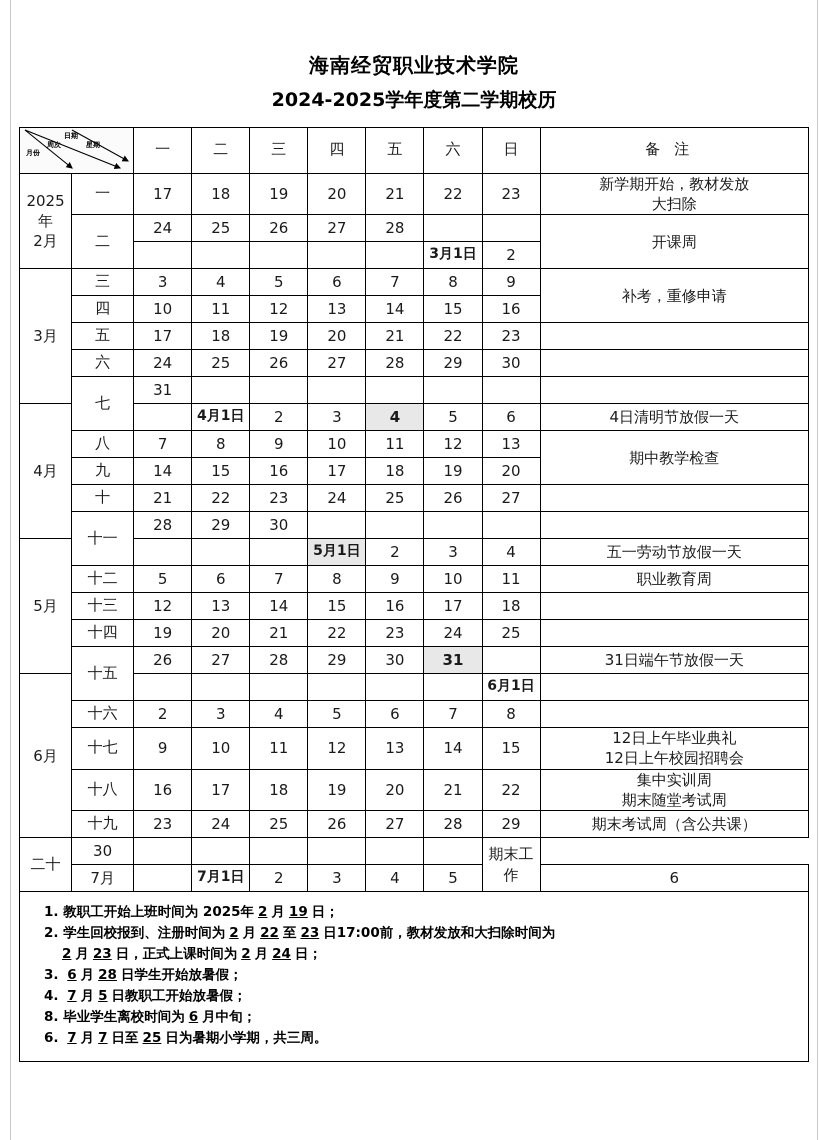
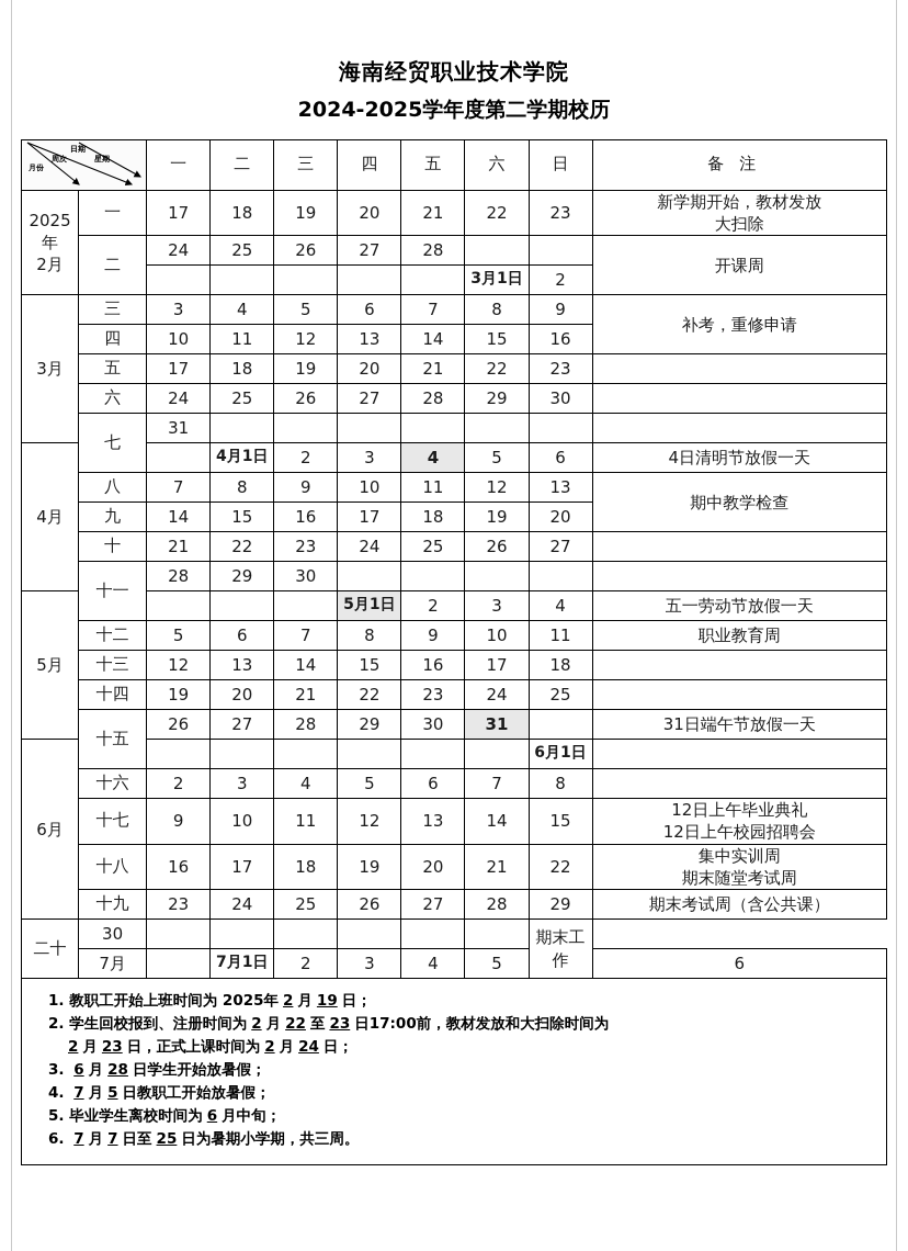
  海南经贸职业技术学院
  2024-2025学年度第二学期校历
  月份 周次 日期 星期	一	二	三	四	五	六	日	备注
  2025年2月	一	17	18	19	20	21	22	23	新学期开始，教材发放大扫除
  二	24	25	26	27	28			开课周
  					3月1日	2
  3月	三	3	4	5	6	7	8	9	补考，重修申请
  四	10	11	12	13	14	15	16
  五	17	18	19	20	21	22	23
  六	24	25	26	27	28	29	30
  七	31
  4月		4月1日	2	3	4	5	6	4日清明节放假一天
  八	7	8	9	10	11	12	13	期中教学检查
  九	14	15	16	17	18	19	20
  十	21	22	23	24	25	26	27
  十一	28	29	30
  5月				5月1日	2	3	4	五一劳动节放假一天
  十二	5	6	7	8	9	10	11	职业教育周
  十三	12	13	14	15	16	17	18
  十四	19	20	21	22	23	24	25
  十五	26	27	28	29	30	31		31日端午节放假一天
  6月							6月1日
  十六	2	3	4	5	6	7	8
  十七	9	10	11	12	13	14	15	12日上午毕业典礼12日上午校园招聘会
  十八	16	17	18	19	20	21	22	集中实训周期末随堂考试周
  十九	23	24	25	26	27	28	29	期末考试周（含公共课）
  二十	30							期末工作
  7月		7月1日	2	3	4	5	6
  1. 教职工开始上班时间为 2025年 2 月 19 日；
  2. 学生回校报到、注册时间为 2 月 22 至 23 日17:00前，教材发放和大扫除时间为
  2 月 23 日，正式上课时间为 2 月 24 日；
  3. 6 月 28 日学生开始放暑假；
  4. 7 月 5 日教职工开始放暑假；
- 8. 毕业学生离校时间为 6 月中旬；
+ 5. 毕业学生离校时间为 6 月中旬；
  6. 7 月 7 日至 25 日为暑期小学期，共三周。
